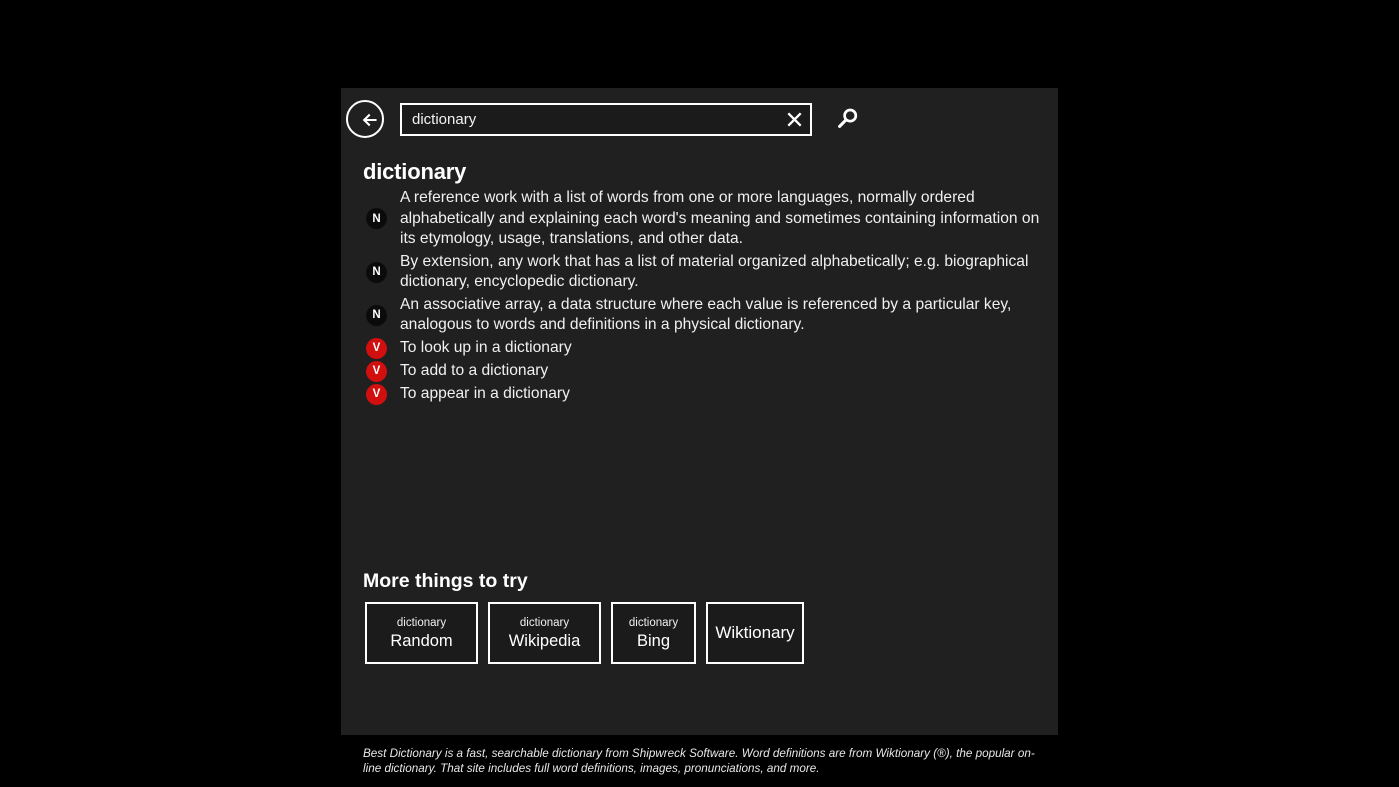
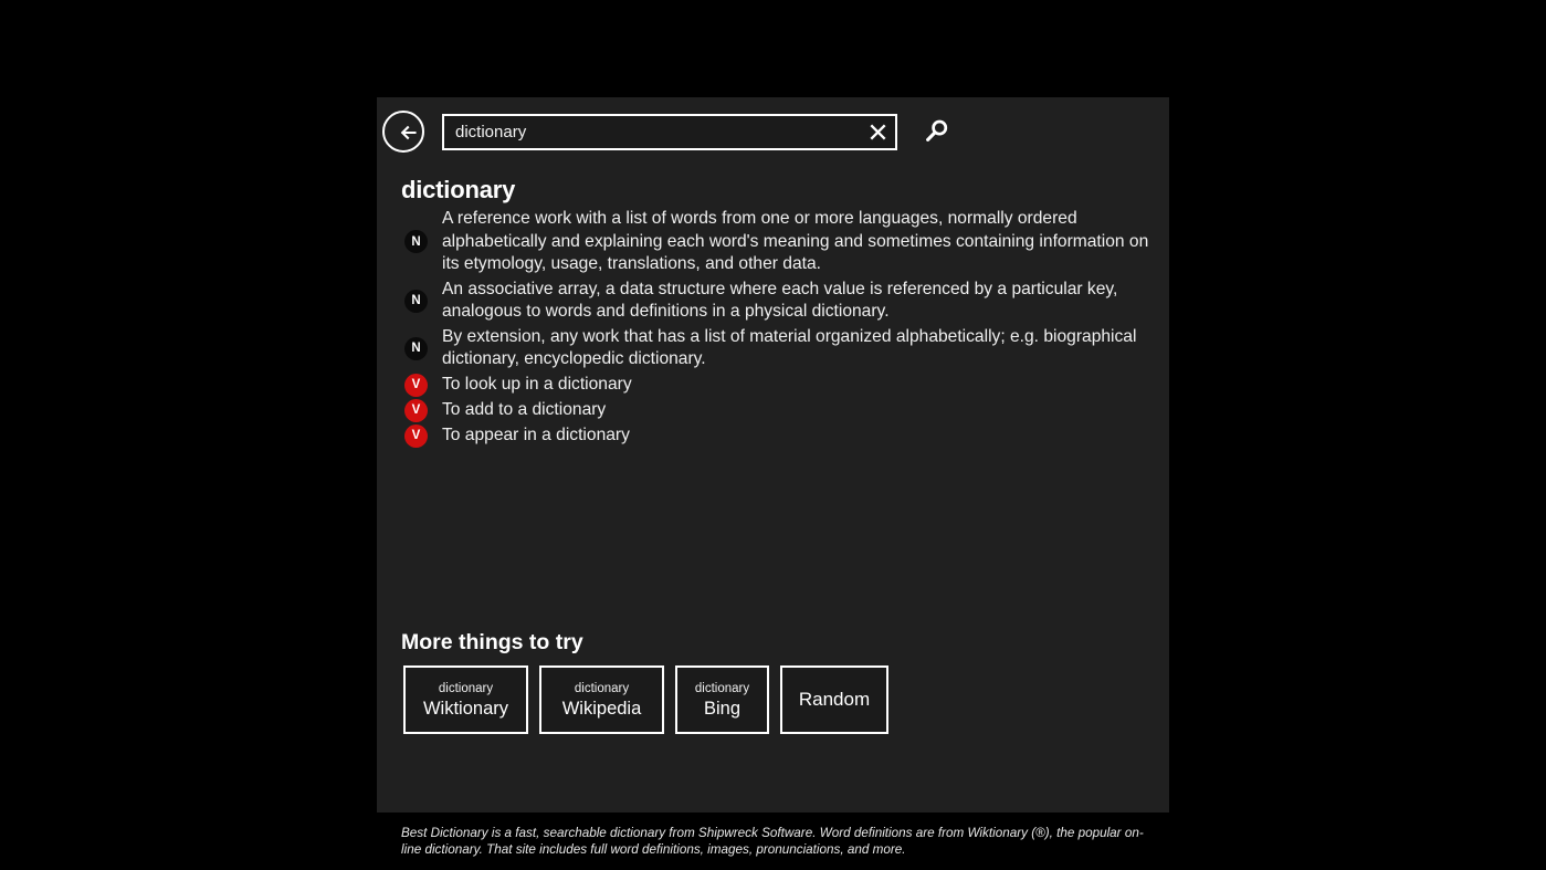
  dictionary
  dictionary
  N
  A reference work with a list of words from one or more languages, normally ordered alphabetically and explaining each word's meaning and sometimes containing information on its etymology, usage, translations, and other data.
  N
- By extension, any work that has a list of material organized alphabetically; e.g. biographical dictionary, encyclopedic dictionary.
+ An associative array, a data structure where each value is referenced by a particular key, analogous to words and definitions in a physical dictionary.
  N
- An associative array, a data structure where each value is referenced by a particular key, analogous to words and definitions in a physical dictionary.
+ By extension, any work that has a list of material organized alphabetically; e.g. biographical dictionary, encyclopedic dictionary.
  V
  To look up in a dictionary
  V
  To add to a dictionary
  V
  To appear in a dictionary
  More things to try
  dictionary
- Random
+ Wiktionary
  dictionary
  Wikipedia
  dictionary
  Bing
- Wiktionary
+ Random
  Best Dictionary is a fast, searchable dictionary from Shipwreck Software. Word definitions are from Wiktionary (®), the popular on-line dictionary. That site includes full word definitions, images, pronunciations, and more.
